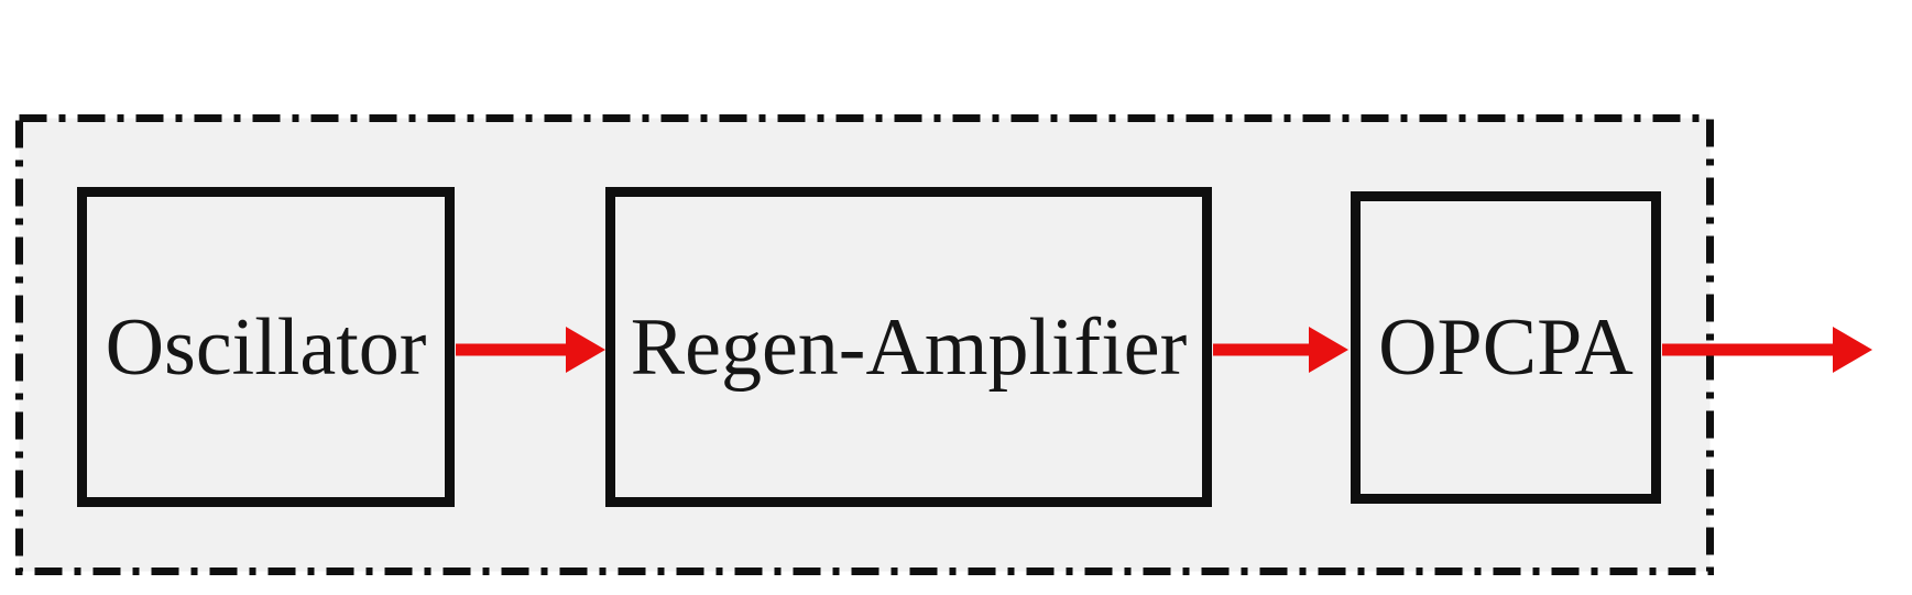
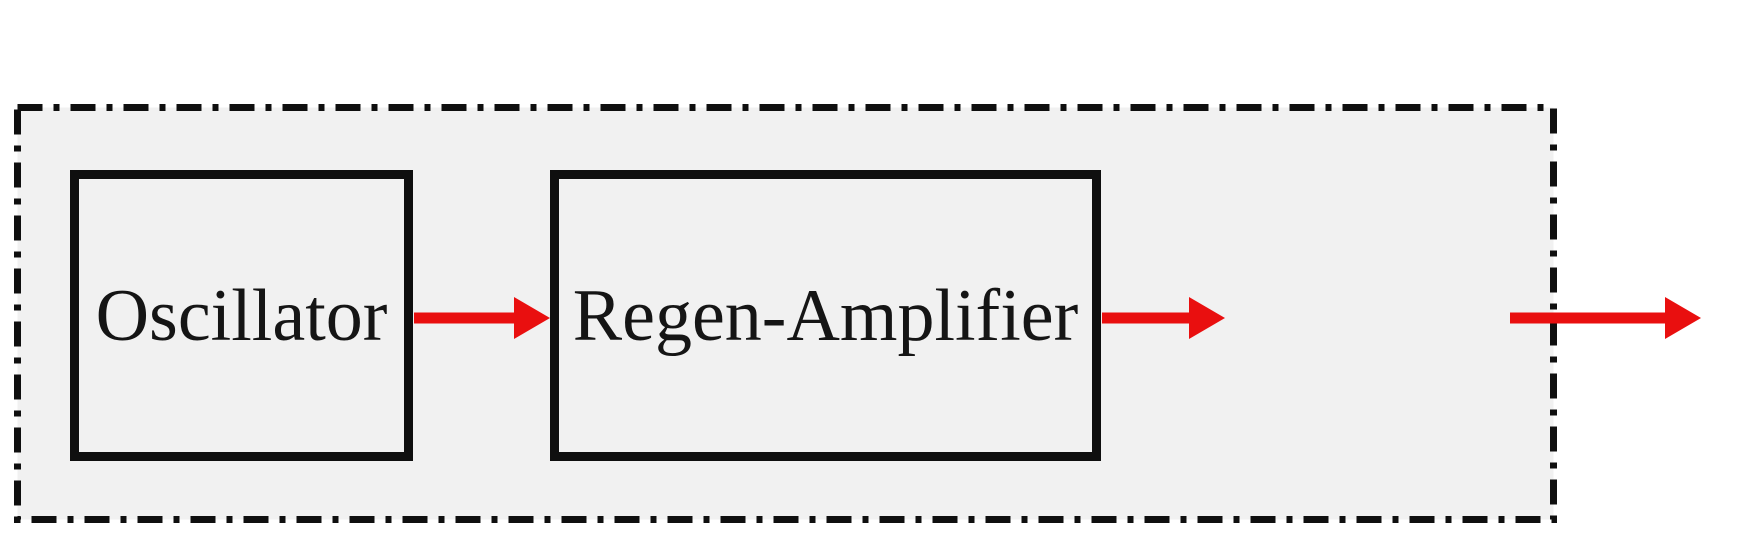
  Oscillator
  Regen-Amplifier
- OPCPA
